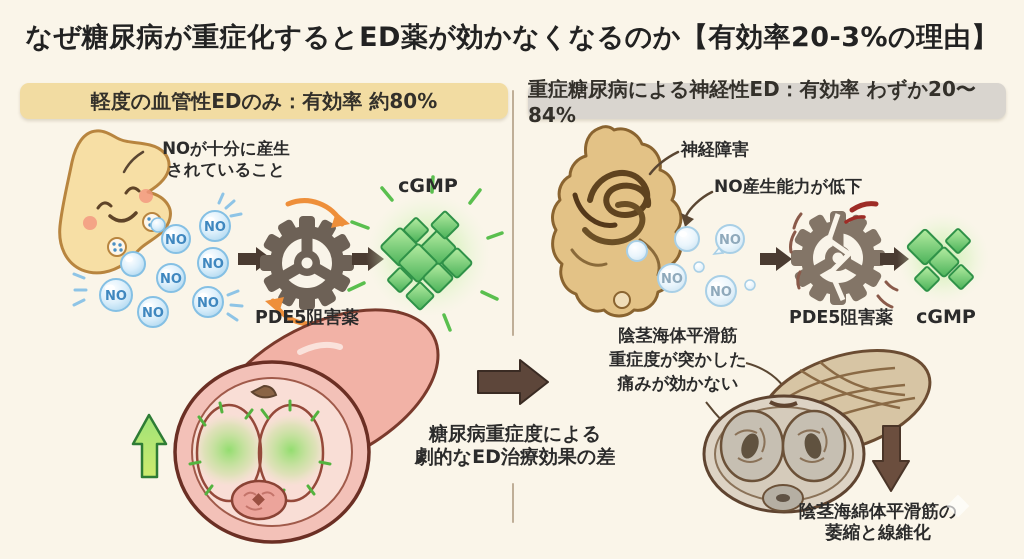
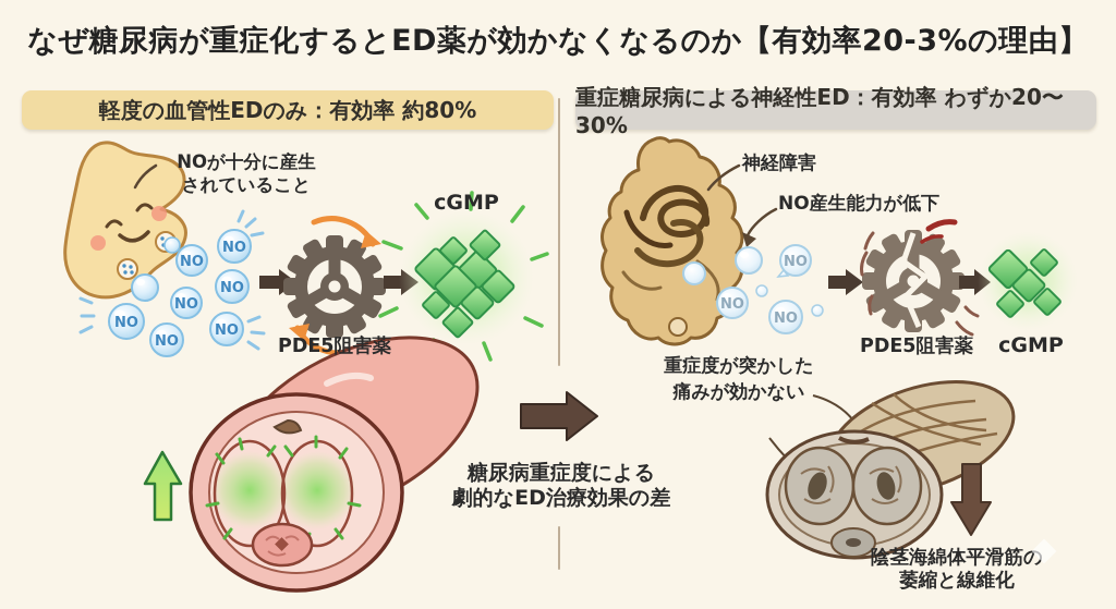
  なぜ糖尿病が重症化するとED薬が効かなくなるのか【有効率20-3%の理由】
  軽度の血管性EDのみ：有効率 約80%
- 重症糖尿病による神経性ED：有効率 わずか20〜84%
+ 重症糖尿病による神経性ED：有効率 わずか20〜30%
  NO
  NO
  NO
  NO
  NO
  NO
  NO
  NO
  NO
  NO
  NOが十分に産生
  されていること
  cGMP
  PDE5阻害薬
  神経障害
  NO産生能力が低下
  PDE5阻害薬
  cGMP
- 陰茎海体平滑筋
  重症度が突かした
  痛みが効かない
  糖尿病重症度による
  劇的なED治療効果の差
  陰茎海綿体平滑筋の
  萎縮と線維化
